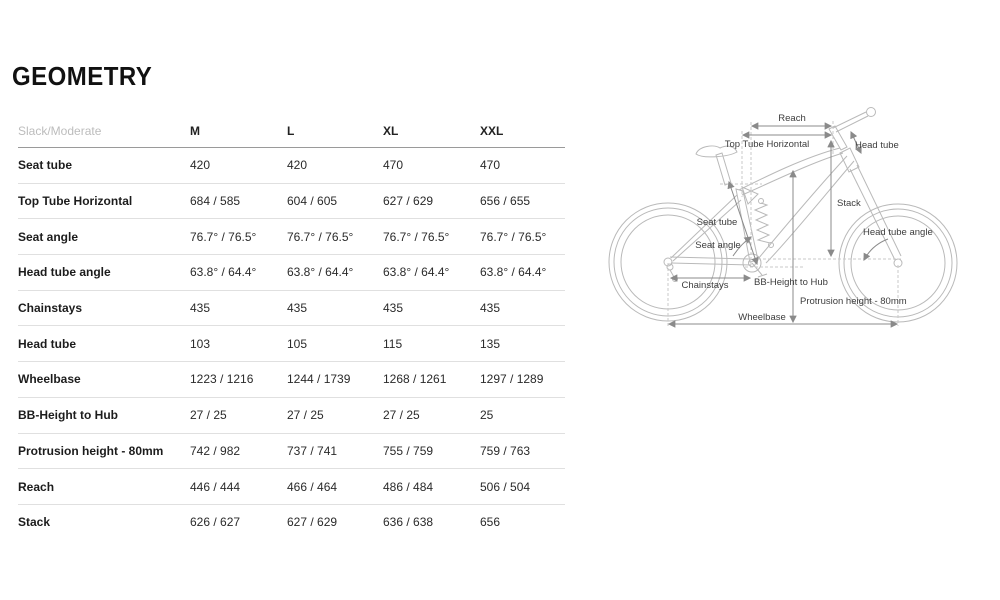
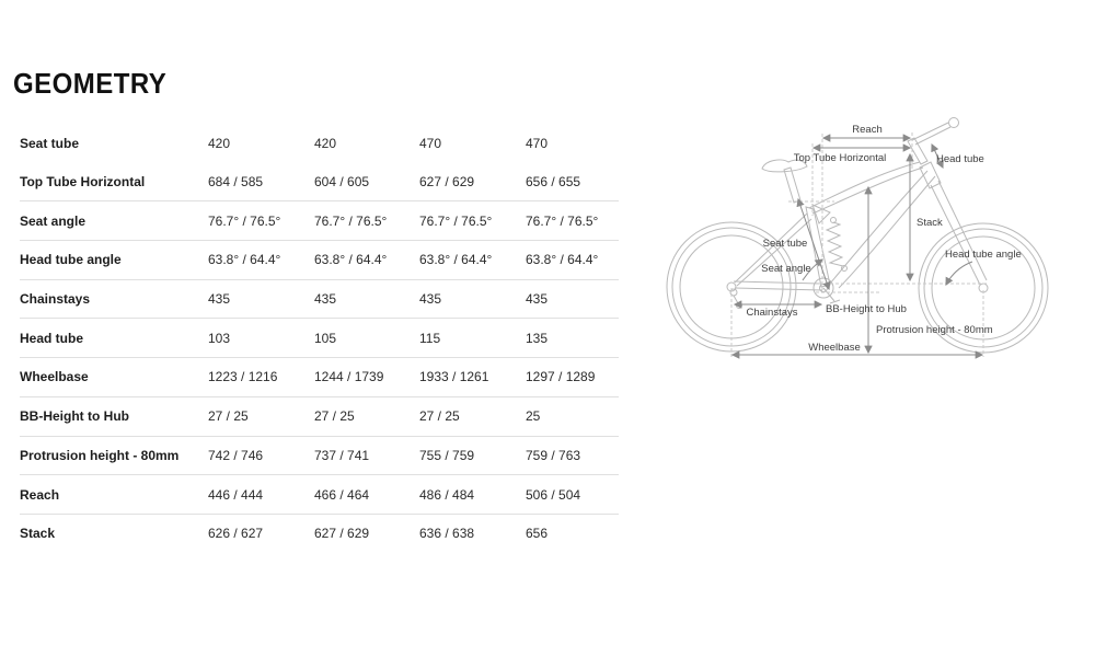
  GEOMETRY
- Slack/Moderate
- M
- L
- XL
- XXL
  Seat tube
  420
  420
  470
  470
  Top Tube Horizontal
  684 / 585
  604 / 605
  627 / 629
  656 / 655
  Seat angle
  76.7° / 76.5°
  76.7° / 76.5°
  76.7° / 76.5°
  76.7° / 76.5°
  Head tube angle
  63.8° / 64.4°
  63.8° / 64.4°
  63.8° / 64.4°
  63.8° / 64.4°
  Chainstays
  435
  435
  435
  435
  Head tube
  103
  105
  115
  135
  Wheelbase
  1223 / 1216
  1244 / 1739
- 1268 / 1261
+ 1933 / 1261
  1297 / 1289
  BB-Height to Hub
  27 / 25
  27 / 25
  27 / 25
  25
  Protrusion height - 80mm
- 742 / 982
+ 742 / 746
  737 / 741
  755 / 759
  759 / 763
  Reach
  446 / 444
  466 / 464
  486 / 484
  506 / 504
  Stack
  626 / 627
  627 / 629
  636 / 638
  656
  Reach
  Top Tube Horizontal
  Head tube
  Stack
  Seat tube
  Seat angle
  Head tube angle
  Chainstays
  BB-Height to Hub
  Protrusion height - 80mm
  Wheelbase
